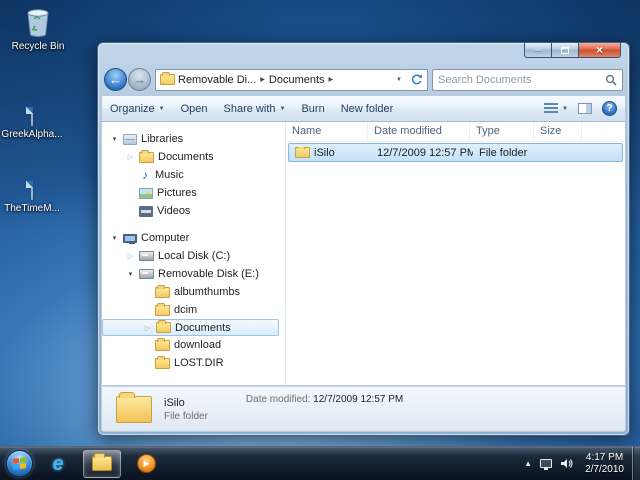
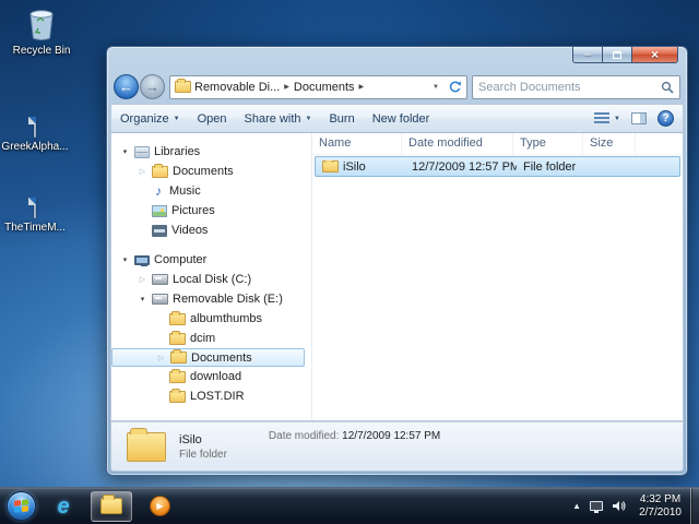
  Recycle Bin
  GreekAlpha...
  TheTimeM...
  –
  ×
  ←
  →
  Removable Di...
  Documents
  Search Documents
  Organize
  Open
  Share with
  Burn
  New folder
  ?
  Libraries
  Documents
  ♪
  Music
  Pictures
  Videos
  Computer
  Local Disk (C:)
  Removable Disk (E:)
  albumthumbs
  dcim
  Documents
  download
  LOST.DIR
  Name
  Date modified
  Type
  Size
  iSilo
  12/7/2009 12:57 PM
  File folder
  iSilo
  File folder
  Date modified: 12/7/2009 12:57 PM
  e
  ▶
  ▲
- 4:17 PM
+ 4:32 PM
  2/7/2010
